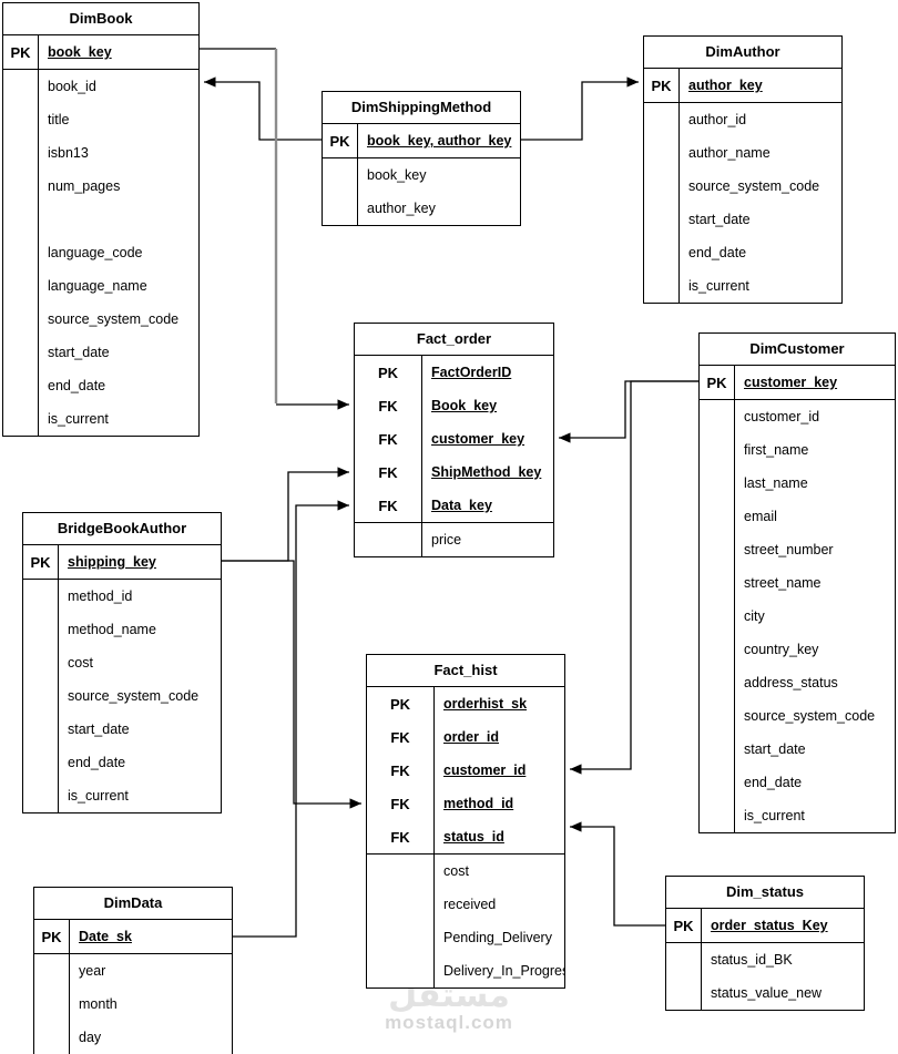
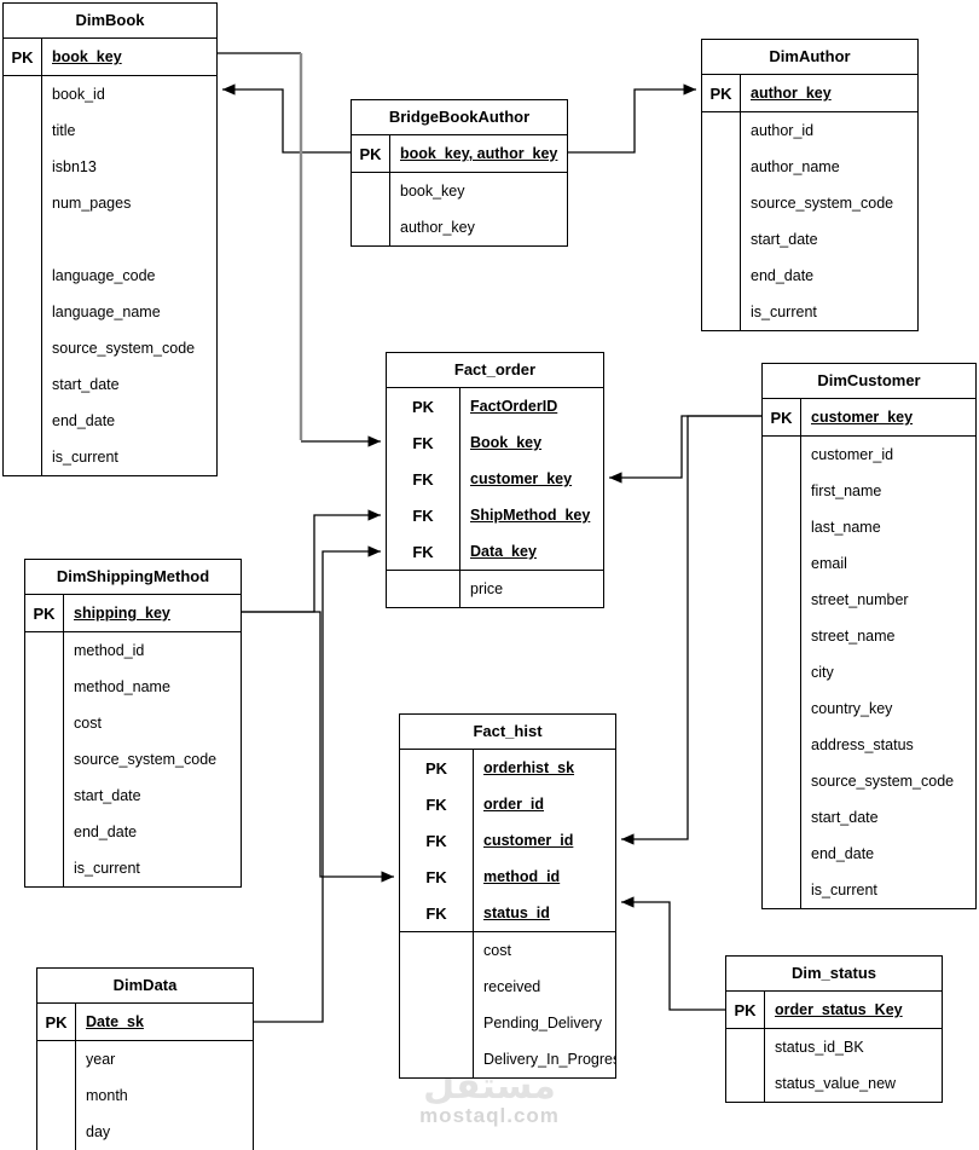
  DimBook
  PK
  book_key
  book_id
  title
  isbn13
  num_pages
  language_code
  language_name
  source_system_code
  start_date
  end_date
  is_current
- DimShippingMethod
+ BridgeBookAuthor
  PK
  book_key, author_key
  book_key
  author_key
  DimAuthor
  PK
  author_key
  author_id
  author_name
  source_system_code
  start_date
  end_date
  is_current
  Fact_order
  PK
  FactOrderID
  FK
  Book_key
  FK
  customer_key
  FK
  ShipMethod_key
  FK
  Data_key
  price
  DimCustomer
  PK
  customer_key
  customer_id
  first_name
  last_name
  email
  street_number
  street_name
  city
  country_key
  address_status
  source_system_code
  start_date
  end_date
  is_current
- BridgeBookAuthor
+ DimShippingMethod
  PK
  shipping_key
  method_id
  method_name
  cost
  source_system_code
  start_date
  end_date
  is_current
  Fact_hist
  PK
  orderhist_sk
  FK
  order_id
  FK
  customer_id
  FK
  method_id
  FK
  status_id
  cost
  received
  Pending_Delivery
  Delivery_In_Progre
  DimData
  PK
  Date_sk
  year
  month
  day
  Dim_status
  PK
  order_status_Key
  status_id_BK
  status_value_new
  مستقل
  mostaql.com
